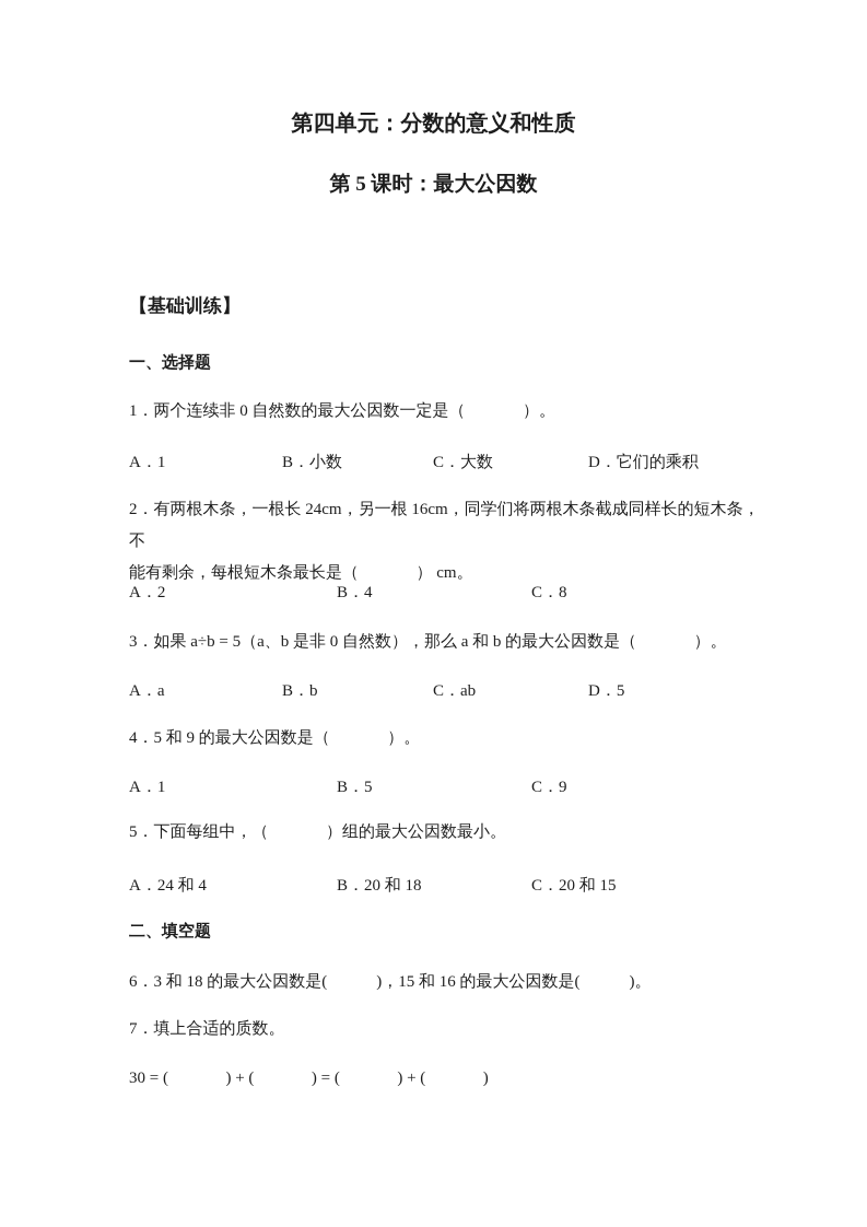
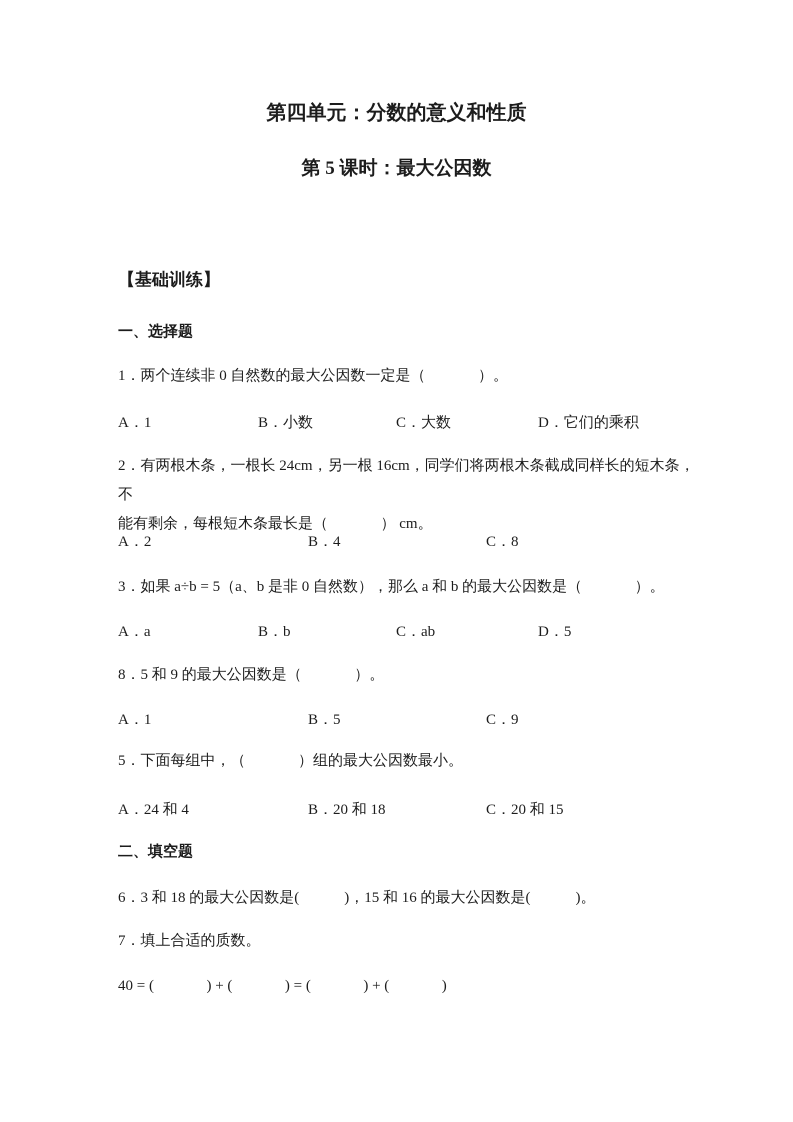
  第四单元：分数的意义和性质
  第 5 课时：最大公因数
  【基础训练】
  一、选择题
  1．两个连续非 0 自然数的最大公因数一定是（ ）。
  A．1
  B．小数
  C．大数
  D．它们的乘积
  2．有两根木条，一根长 24cm，另一根 16cm，同学们将两根木条截成同样长的短木条，不
  能有剩余，每根短木条最长是（ ） cm。
  A．2
  B．4
  C．8
  3．如果 a÷b = 5（a、b 是非 0 自然数），那么 a 和 b 的最大公因数是（ ）。
  A．a
  B．b
  C．ab
  D．5
- 4．5 和 9 的最大公因数是（ ）。
+ 8．5 和 9 的最大公因数是（ ）。
  A．1
  B．5
  C．9
  5．下面每组中，（ ）组的最大公因数最小。
  A．24 和 4
  B．20 和 18
  C．20 和 15
  二、填空题
  6．3 和 18 的最大公因数是( )，15 和 16 的最大公因数是( )。
  7．填上合适的质数。
- 30 = ( ) + ( ) = ( ) + ( )
+ 40 = ( ) + ( ) = ( ) + ( )
